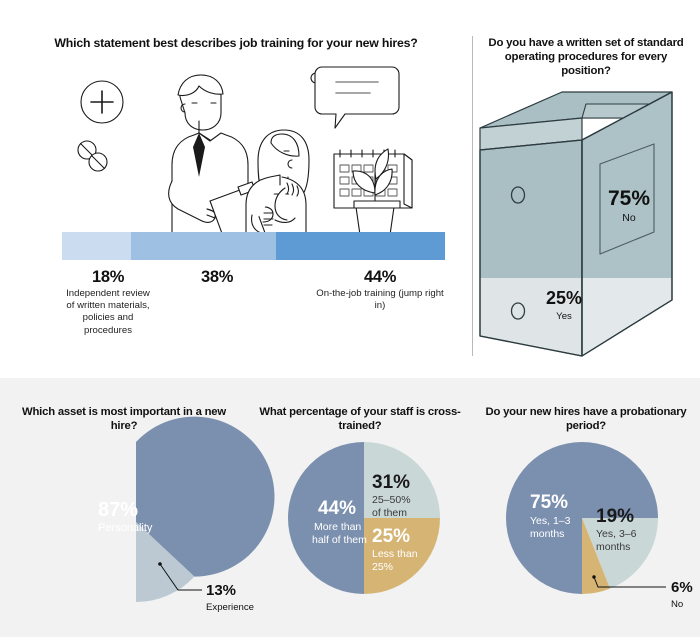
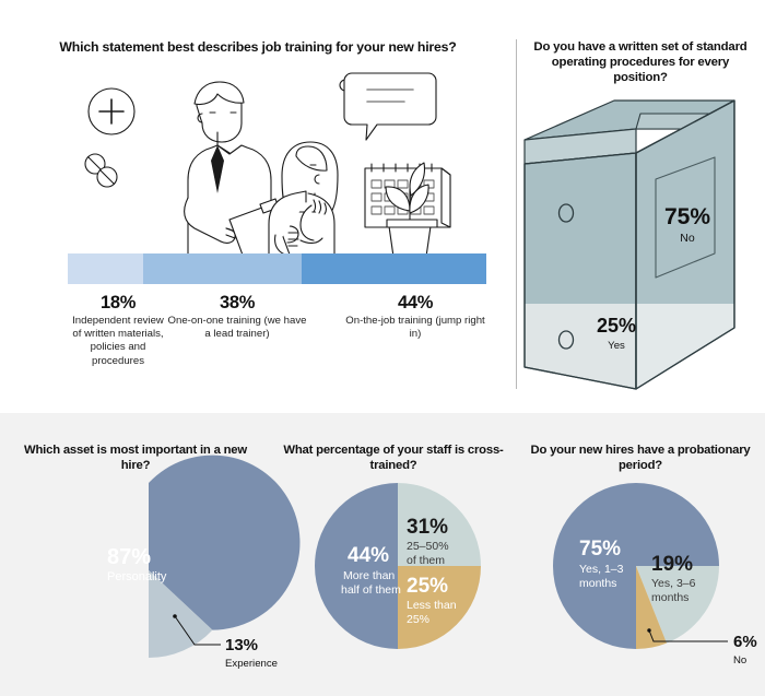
  Which statement best describes job training for your new hires?
  18%
  Independent review of written materials, policies and procedures
  38%
+ One-on-one training (we have a lead trainer)
  44%
  On-the-job training (jump right in)
  Do you have a written set of standard operating procedures for every position?
  75%
  No
  25%
  Yes
  Which asset is most important in a new hire?
  87%
  Personality
  13%
  Experience
  What percentage of your staff is cross-trained?
  44%
  More than
  half of them
  31%
  25–50%
  of them
  25%
  Less than
  25%
  Do your new hires have a probationary period?
  75%
  Yes, 1–3
  months
  19%
  Yes, 3–6
  months
  6%
  No
